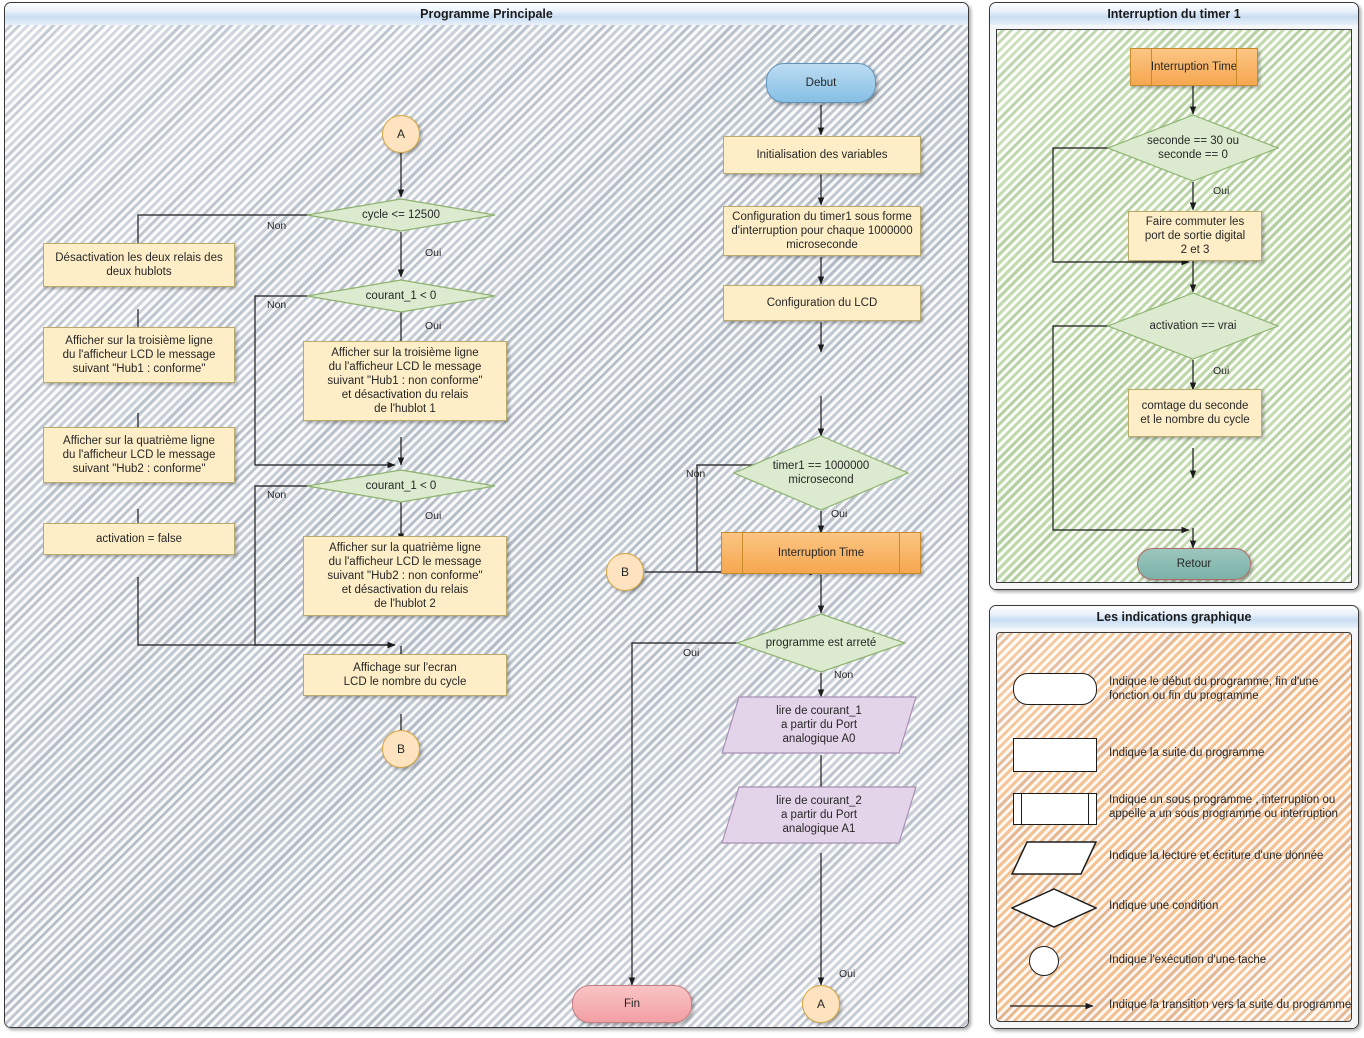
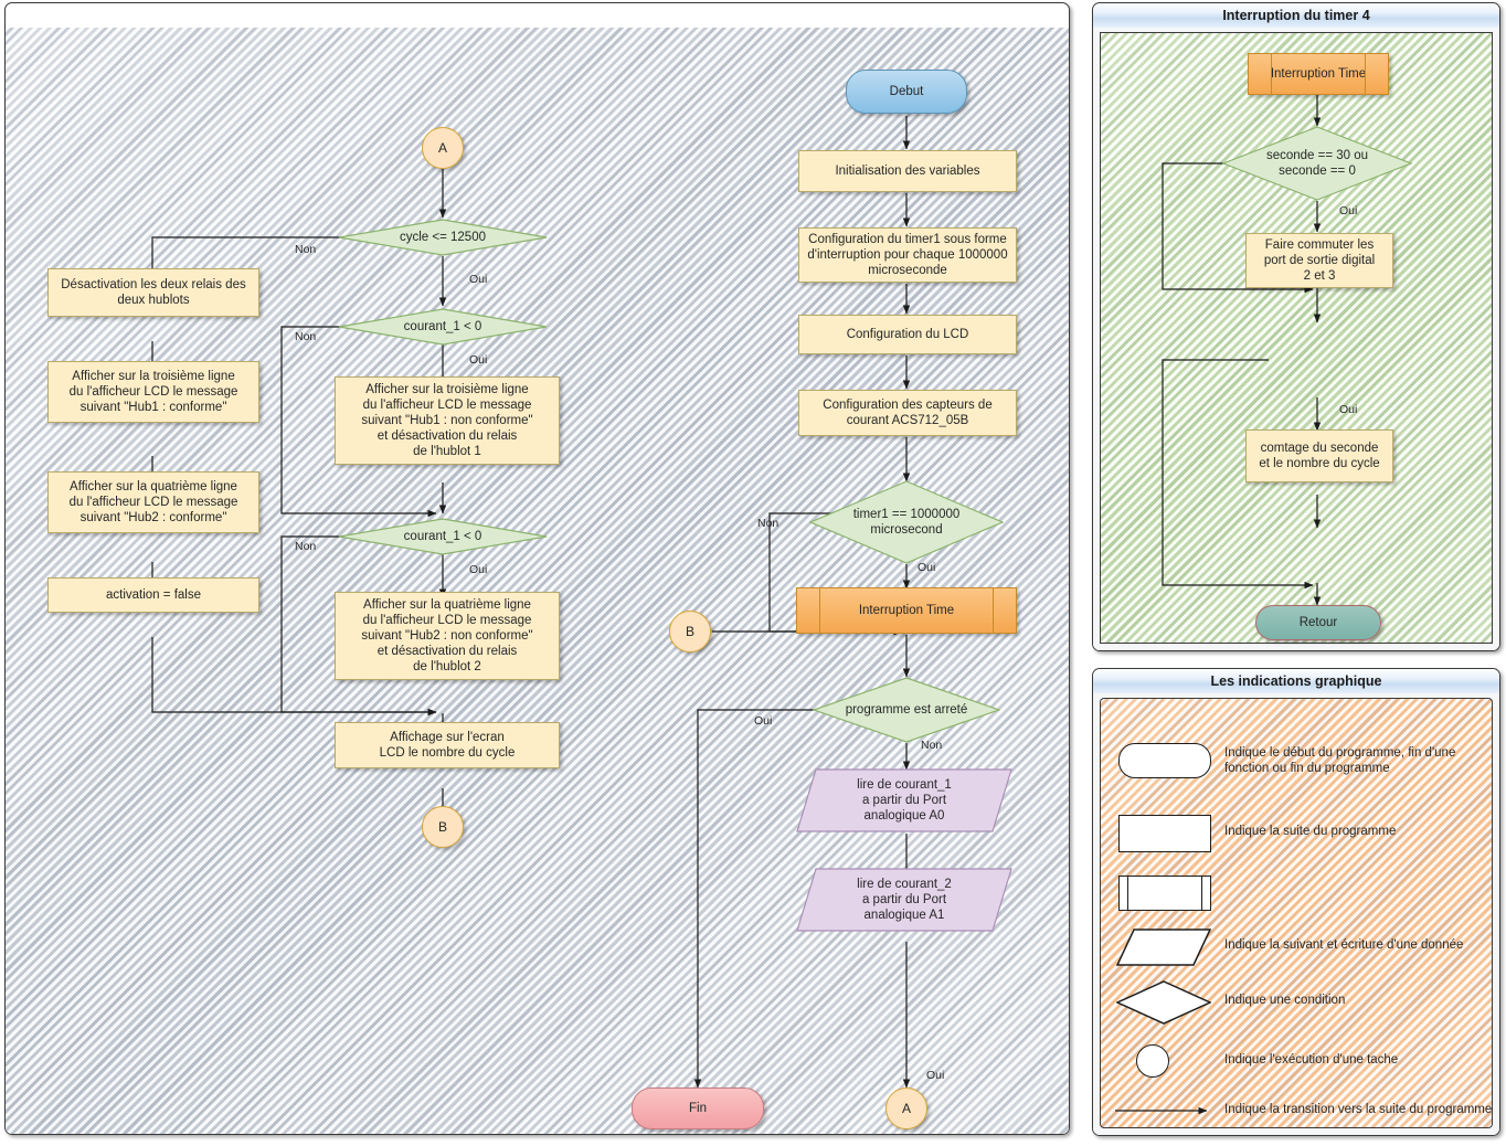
- Programme Principale
  Debut
  Initialisation des variables
  Configuration du timer1 sous forme
  d'interruption pour chaque 1000000
  microseconde
  Configuration du LCD
+ Configuration des capteurs de
+ courant ACS712_05B
  timer1 == 1000000
  microsecond
  Interruption Time
  programme est arreté
  lire de courant_1
  a partir du Port
  analogique A0
  lire de courant_2
  a partir du Port
  analogique A1
  Fin
  A
  B
  Non
  Oui
  Oui
  Non
  Oui
  A
  cycle <= 12500
  Désactivation les deux relais des
  deux hublots
  Afficher sur la troisième ligne
  du l'afficheur LCD le message
  suivant "Hub1 : conforme"
  Afficher sur la quatrième ligne
  du l'afficheur LCD le message
  suivant "Hub2 : conforme"
  activation = false
  courant_1 < 0
  Afficher sur la troisième ligne
  du l'afficheur LCD le message
  suivant "Hub1 : non conforme"
  et désactivation du relais
  de l'hublot 1
  courant_1 < 0
  Afficher sur la quatrième ligne
  du l'afficheur LCD le message
  suivant "Hub2 : non conforme"
  et désactivation du relais
  de l'hublot 2
  Affichage sur l'ecran
  LCD le nombre du cycle
  B
  Non
  Oui
  Non
  Oui
  Non
  Oui
- Interruption du timer 1
+ Interruption du timer 4
  Interruption Time
  seconde == 30 ou
  seconde == 0
  Faire commuter les
  port de sortie digital
  2 et 3
- activation == vrai
  comtage du seconde
  et le nombre du cycle
  Retour
  Oui
  Oui
  Les indications graphique
  Indique le début du programme, fin d'une
  fonction ou fin du programme
  Indique la suite du programme
- Indique un sous programme , interruption ou
- appelle a un sous programme ou interruption
- Indique la lecture et écriture d'une donnée
+ Indique la suivant et écriture d'une donnée
  Indique une condition
  Indique l'exécution d'une tache
  Indique la transition vers la suite du programme
